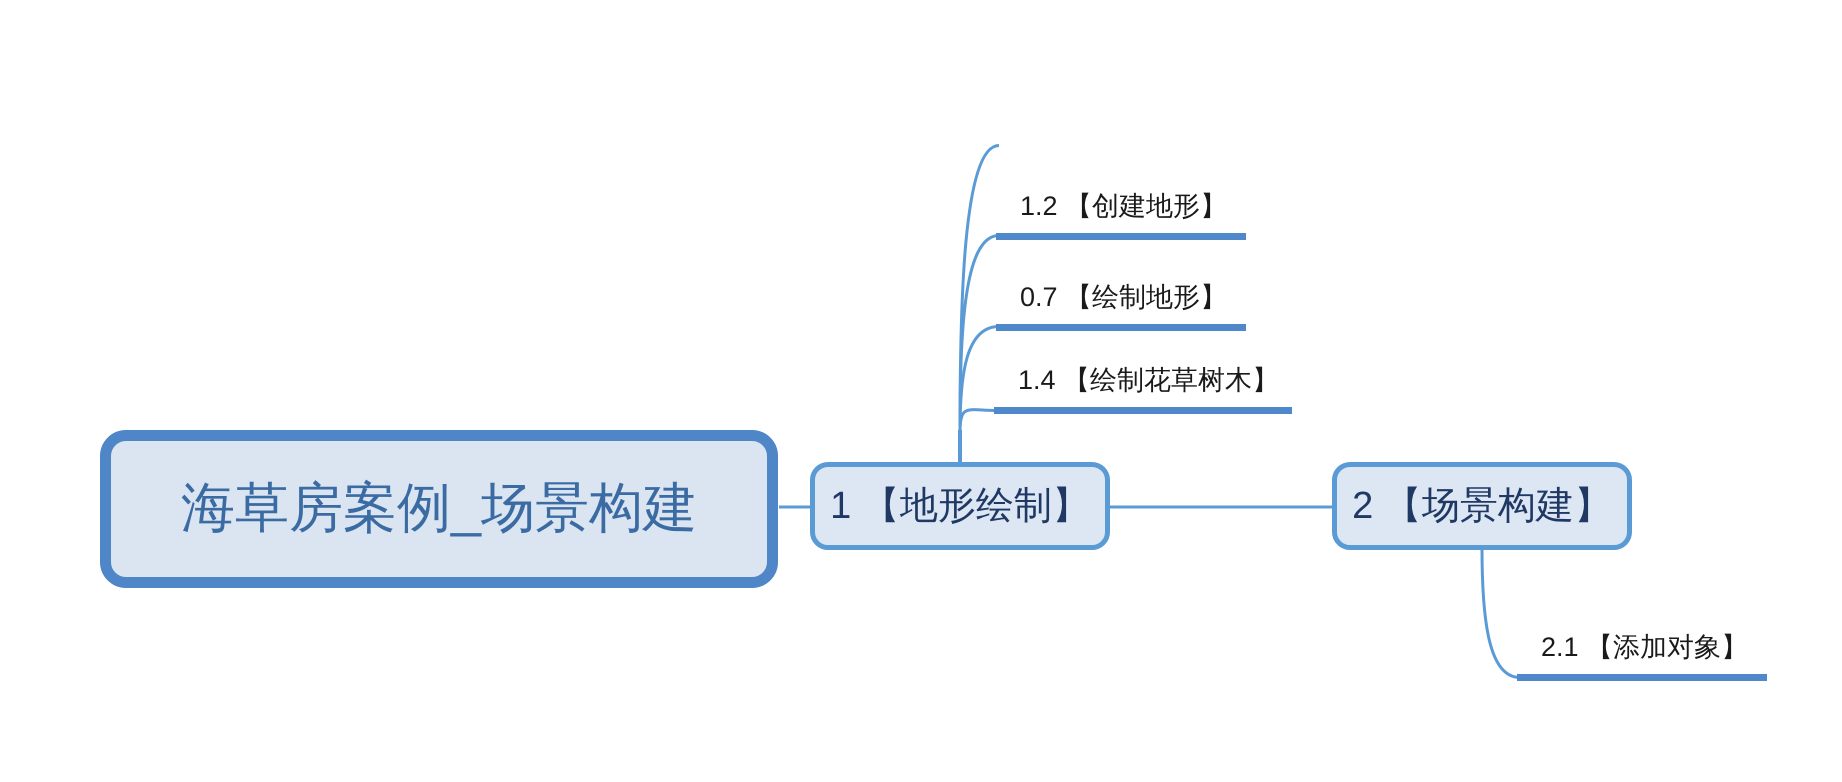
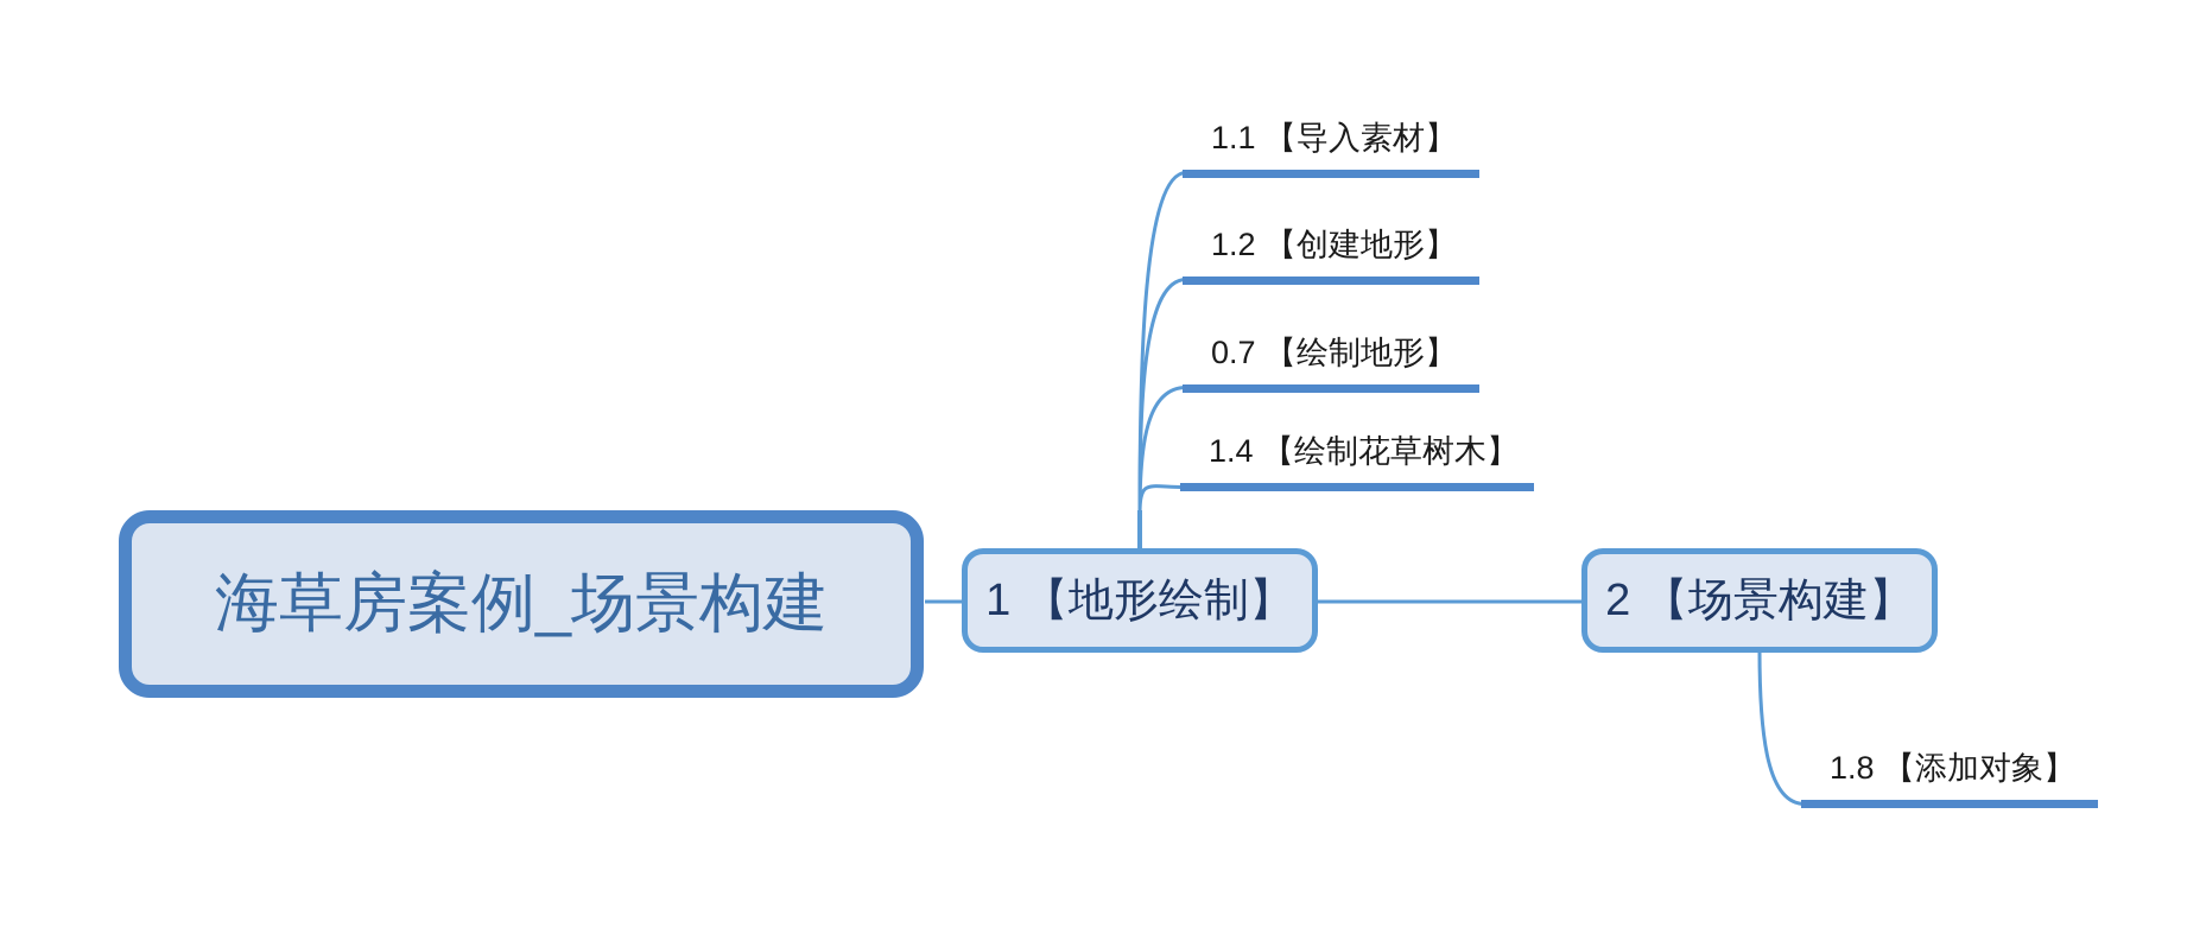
  海草房案例_场景构建
  1 【地形绘制】
  2 【场景构建】
+ 1.1 【导入素材】
  1.2 【创建地形】
  0.7 【绘制地形】
  1.4 【绘制花草树木】
- 2.1 【添加对象】
+ 1.8 【添加对象】
